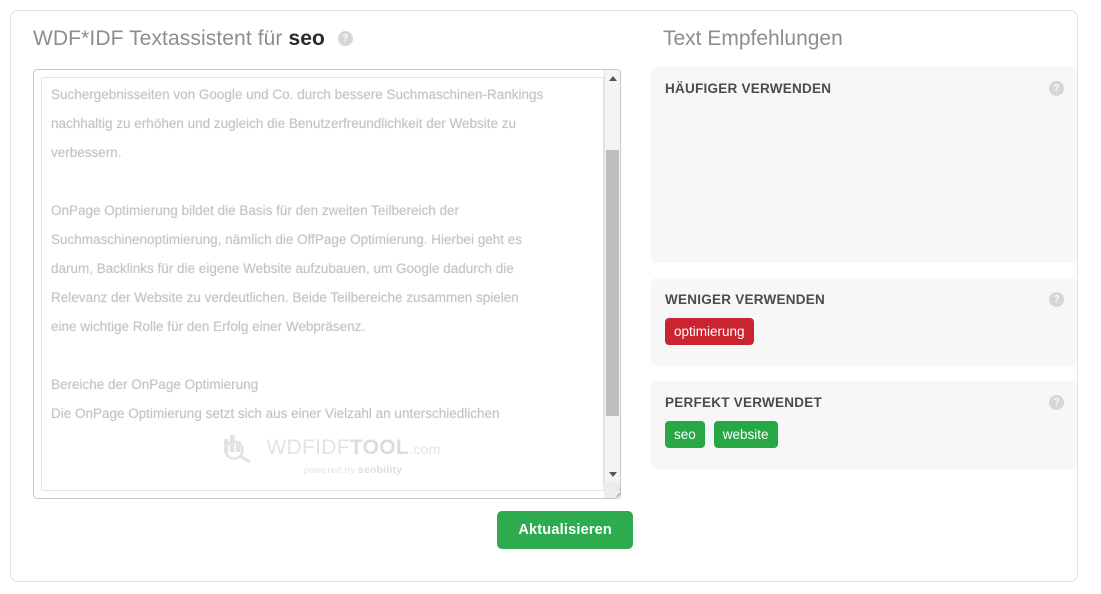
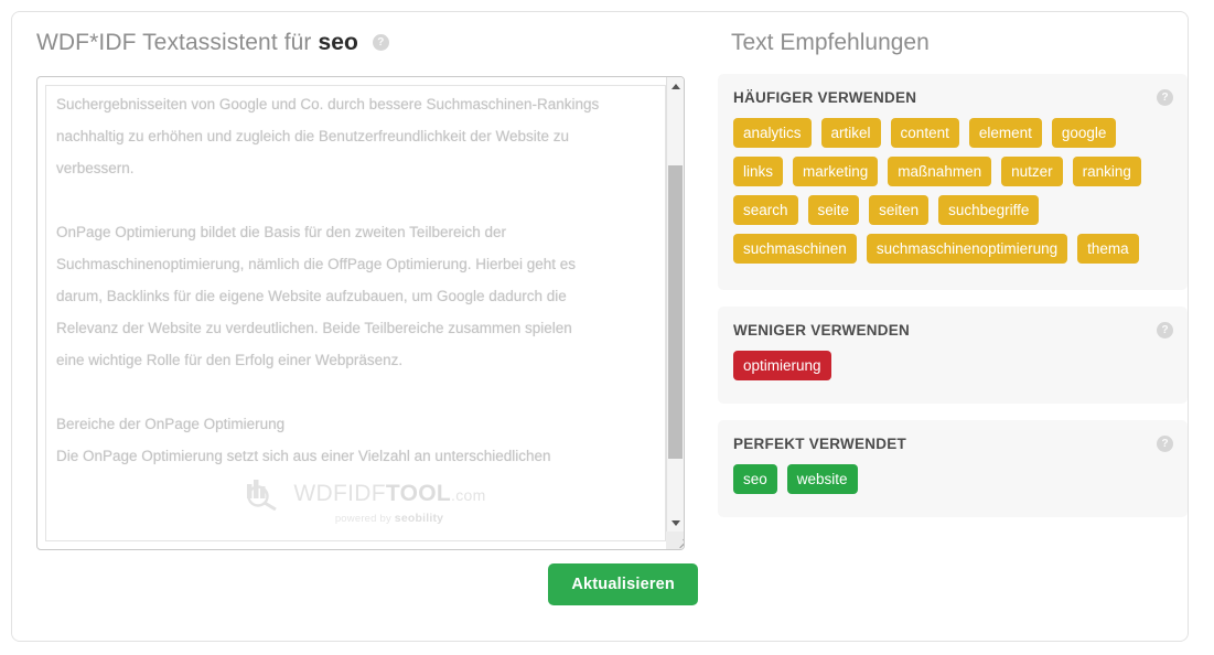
  WDF*IDF Textassistent für seo ?
  Suchergebnisseiten von Google und Co. durch bessere Suchmaschinen-Rankings
  nachhaltig zu erhöhen und zugleich die Benutzerfreundlichkeit der Website zu
  verbessern.
  OnPage Optimierung bildet die Basis für den zweiten Teilbereich der
  Suchmaschinenoptimierung, nämlich die OffPage Optimierung. Hierbei geht es
  darum, Backlinks für die eigene Website aufzubauen, um Google dadurch die
  Relevanz der Website zu verdeutlichen. Beide Teilbereiche zusammen spielen
  eine wichtige Rolle für den Erfolg einer Webpräsenz.
  Bereiche der OnPage Optimierung
  Die OnPage Optimierung setzt sich aus einer Vielzahl an unterschiedlichen
  WDFIDFTOOL.com
  powered by seobility
  Aktualisieren
  Text Empfehlungen
  HÄUFIGER VERWENDEN
  ?
+ analytics
+ artikel
+ content
+ element
+ google
+ links
+ marketing
+ maßnahmen
+ nutzer
+ ranking
+ search
+ seite
+ seiten
+ suchbegriffe
+ suchmaschinen
+ suchmaschinenoptimierung
+ thema
  WENIGER VERWENDEN
  ?
  optimierung
  PERFEKT VERWENDET
  ?
  seo
  website
